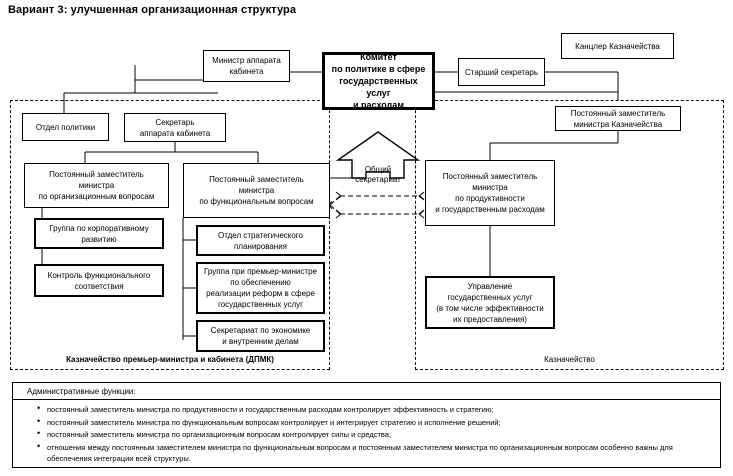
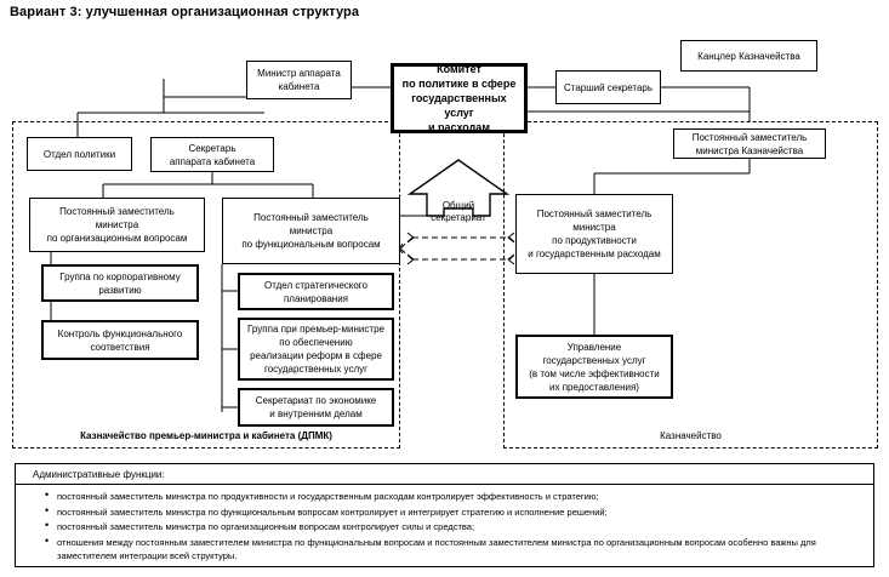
  Вариант 3: улучшенная организационная структура
  Казначейство премьер-министра и кабинета (ДПМК)
  Казначейство
  Министр аппарата кабинета
  Комитет
  по политике в сфере
  государственных услуг
  и расходам
  Старший секретарь
  Канцлер Казначейства
  Отдел политики
  Секретарь
  аппарата кабинета
  Постоянный заместитель
  министра Казначейства
  Постоянный заместитель
  министра
  по организационным вопросам
  Постоянный заместитель
  министра
  по функциональным вопросам
  Постоянный заместитель
  министра
  по продуктивности
  и государственным расходам
  Группа по корпоративному
  развитию
  Контроль функционального
  соответствия
  Отдел стратегического
  планирования
  Группа при премьер-министре
  по обеспечению
  реализации реформ в сфере
  государственных услуг
  Секретариат по экономике
  и внутренним делам
  Управление
  государственных услуг
  (в том числе эффективности
  их предоставления)
  Общий
  секретариат
  Административные функции:
  постоянный заместитель министра по продуктивности и государственным расходам контролирует эффективность и стратегию;
  постоянный заместитель министра по функциональным вопросам контролирует и интегрирует стратегию и исполнение решений;
  постоянный заместитель министра по организационным вопросам контролирует силы и средства;
- отношения между постоянным заместителем министра по функциональным вопросам и постоянным заместителем министра по организационным вопросам особенно важны для обеспечения интеграции всей структуры.
+ отношения между постоянным заместителем министра по функциональным вопросам и постоянным заместителем министра по организационным вопросам особенно важны для заместителем интеграции всей структуры.
